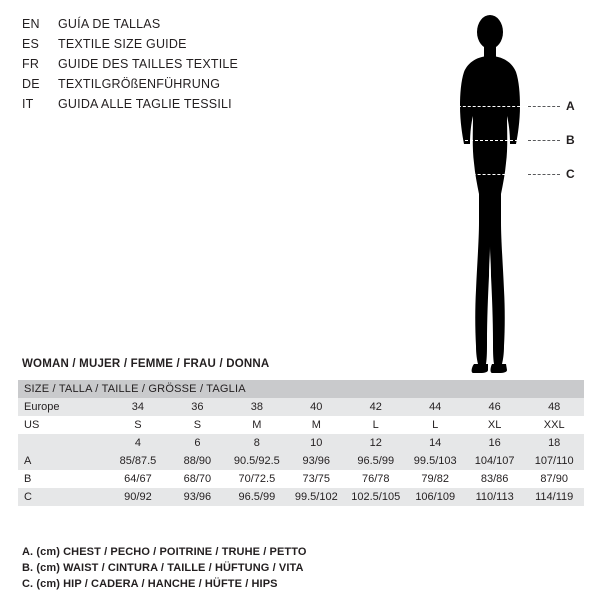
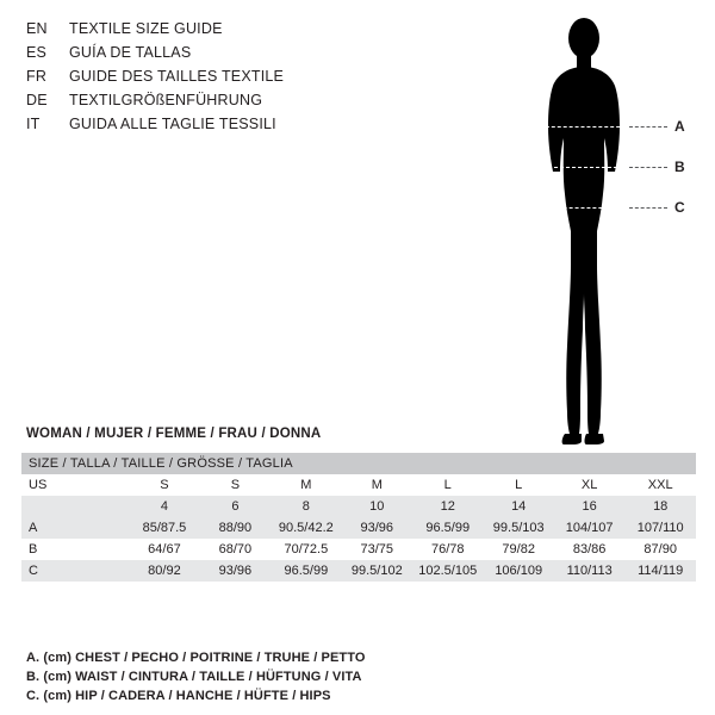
  EN
- GUÍA DE TALLAS
+ TEXTILE SIZE GUIDE
  ES
- TEXTILE SIZE GUIDE
+ GUÍA DE TALLAS
  FR
  GUIDE DES TAILLES TEXTILE
  DE
  TEXTILGRÖßENFÜHRUNG
  IT
  GUIDA ALLE TAGLIE TESSILI
  A
  B
  C
  WOMAN / MUJER / FEMME / FRAU / DONNA
  SIZE / TALLA / TAILLE / GRÖSSE / TAGLIA
- Europe	34	36	38	40	42	44	46	48
  US	S	S	M	M	L	L	XL	XXL
  	4	6	8	10	12	14	16	18
- A	85/87.5	88/90	90.5/92.5	93/96	96.5/99	99.5/103	104/107	107/110
+ A	85/87.5	88/90	90.5/42.2	93/96	96.5/99	99.5/103	104/107	107/110
  B	64/67	68/70	70/72.5	73/75	76/78	79/82	83/86	87/90
- C	90/92	93/96	96.5/99	99.5/102	102.5/105	106/109	110/113	114/119
+ C	80/92	93/96	96.5/99	99.5/102	102.5/105	106/109	110/113	114/119
  A. (cm) CHEST / PECHO / POITRINE / TRUHE / PETTO
  B. (cm) WAIST / CINTURA / TAILLE / HÜFTUNG / VITA
  C. (cm) HIP / CADERA / HANCHE / HÜFTE / HIPS
